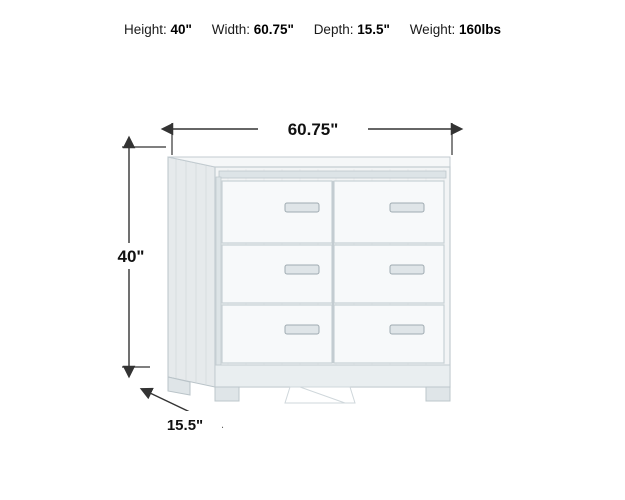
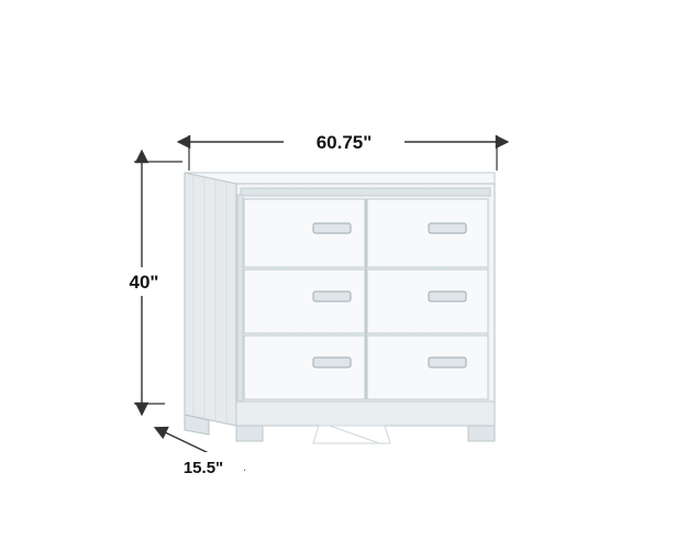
- Height: 40" Width: 60.75" Depth: 15.5" Weight: 160lbs
  60.75"
  40"
  15.5"
